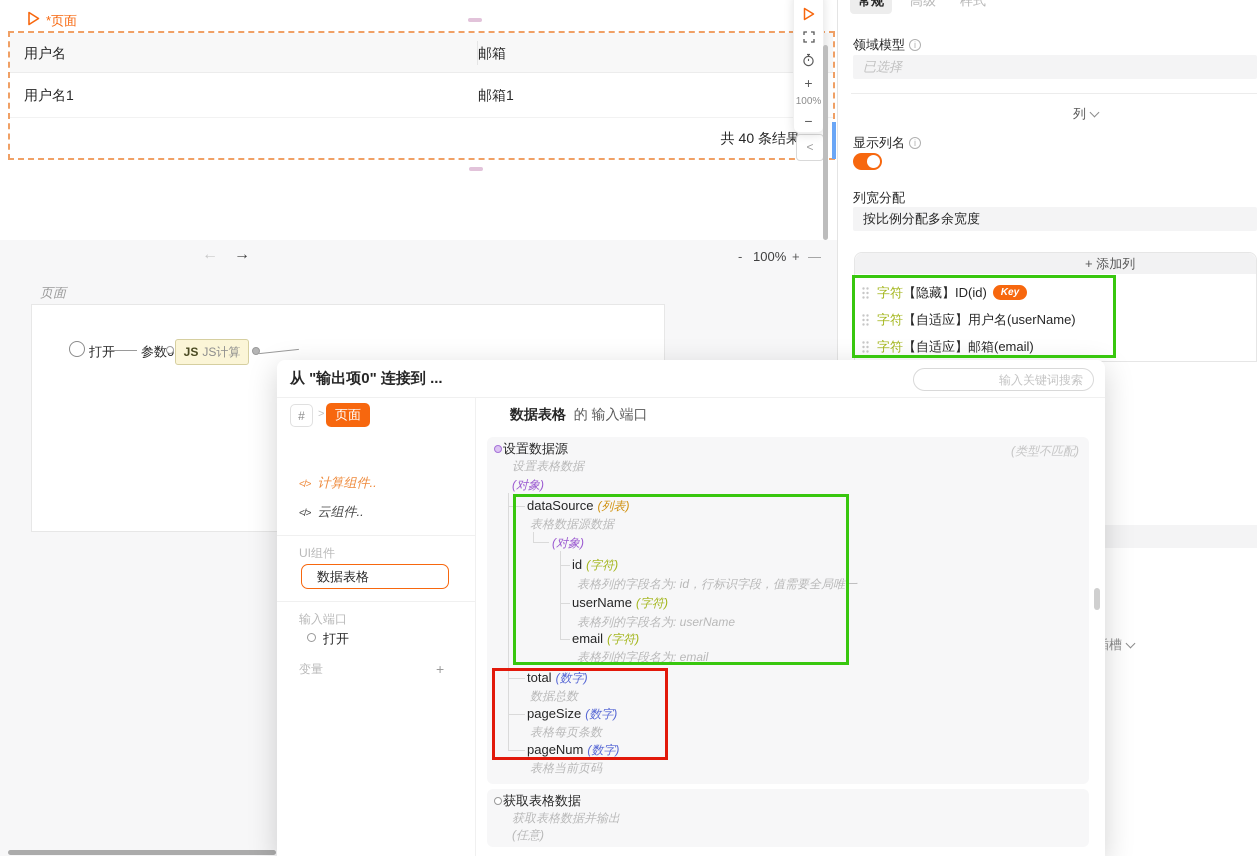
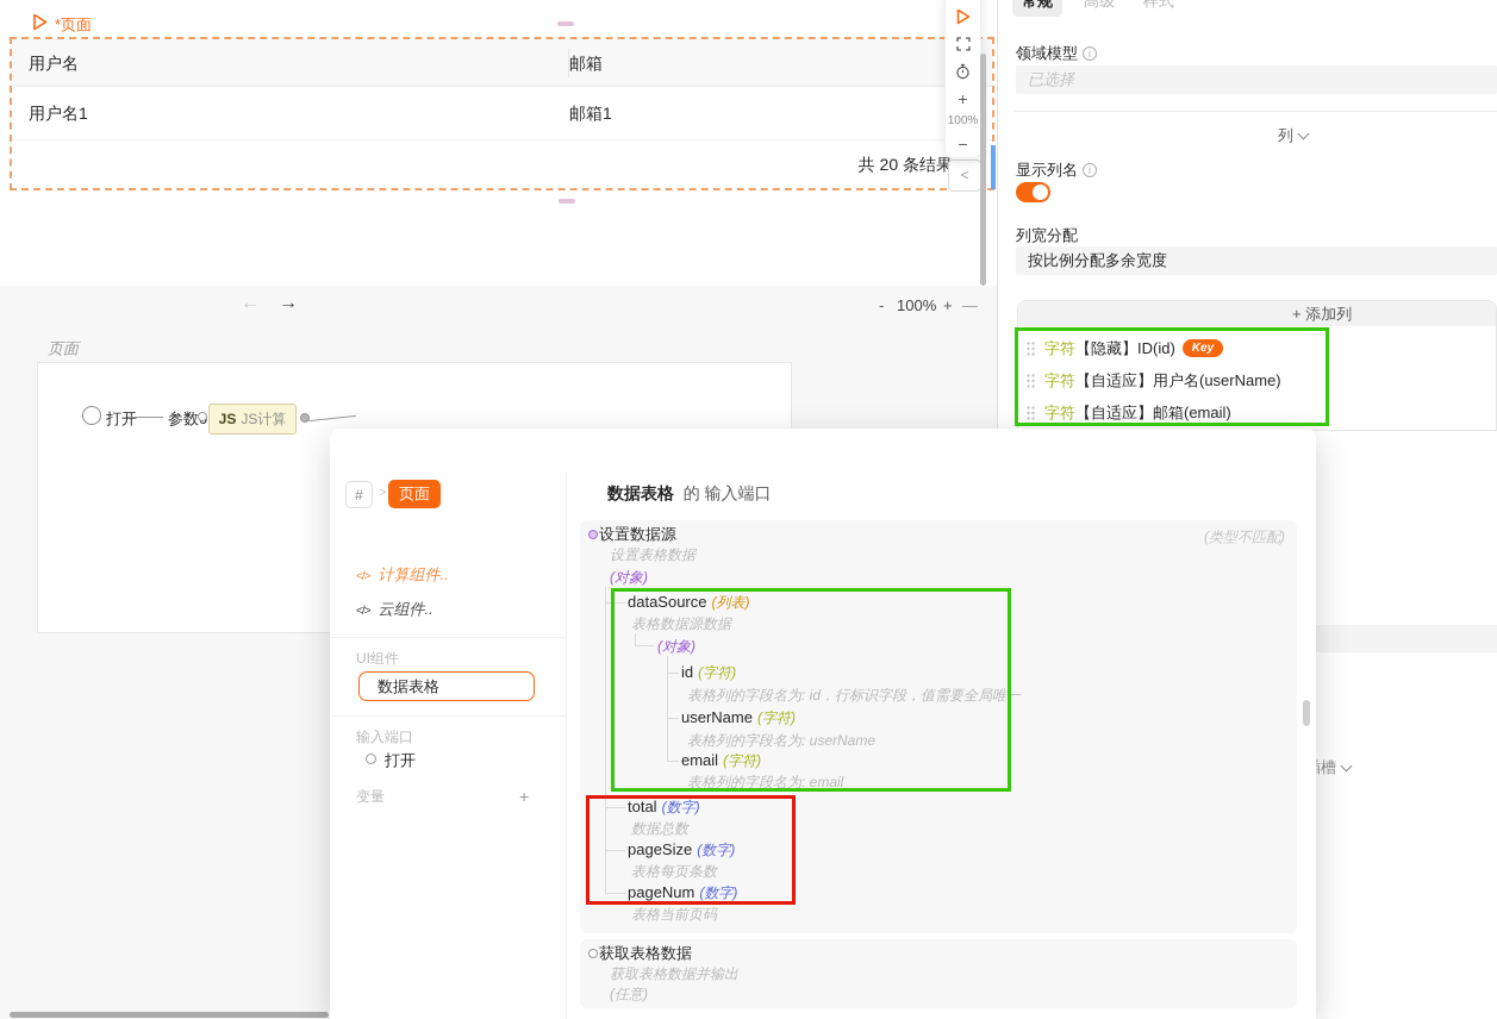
  *页面
  用户名
  邮箱
  用户名1
  邮箱1
- 共 40 条结果
+ 共 20 条结果
  <
  +
  100%
  −
  ←
  →
  -
  100%
  +
  —
  页面
  打开
  JS
  JS计算
  常规
  高级
  样式
  领域模型 i
  已选择
  列
  显示列名 i
  列宽分配
  按比例分配多余宽度
  + 添加列
  字符
  【隐藏】
  ID(id)
  Key
  字符
  【自适应】
  用户名(userName)
  字符
  【自适应】
  邮箱(email)
- 从 "输出项0" 连接到 ...
- 输入关键词搜索
  #
  >
  页面
  </> 计算组件..
  </> 云组件..
  UI组件
  数据表格
  输入端口
  打开
  变量
  +
  数据表格 的 输入端口
  设置数据源
  (类型不匹配)
  设置表格数据
  (对象)
  dataSource (列表)
  表格数据源数据
  (对象)
  id (字符)
  表格列的字段名为: id，行标识字段，值需要全局唯一
  userName (字符)
  表格列的字段名为: userName
  email (字符)
  表格列的字段名为: email
  total (数字)
  数据总数
  pageSize (数字)
  表格每页条数
  pageNum (数字)
  表格当前页码
  获取表格数据
  获取表格数据并输出
  (任意)
